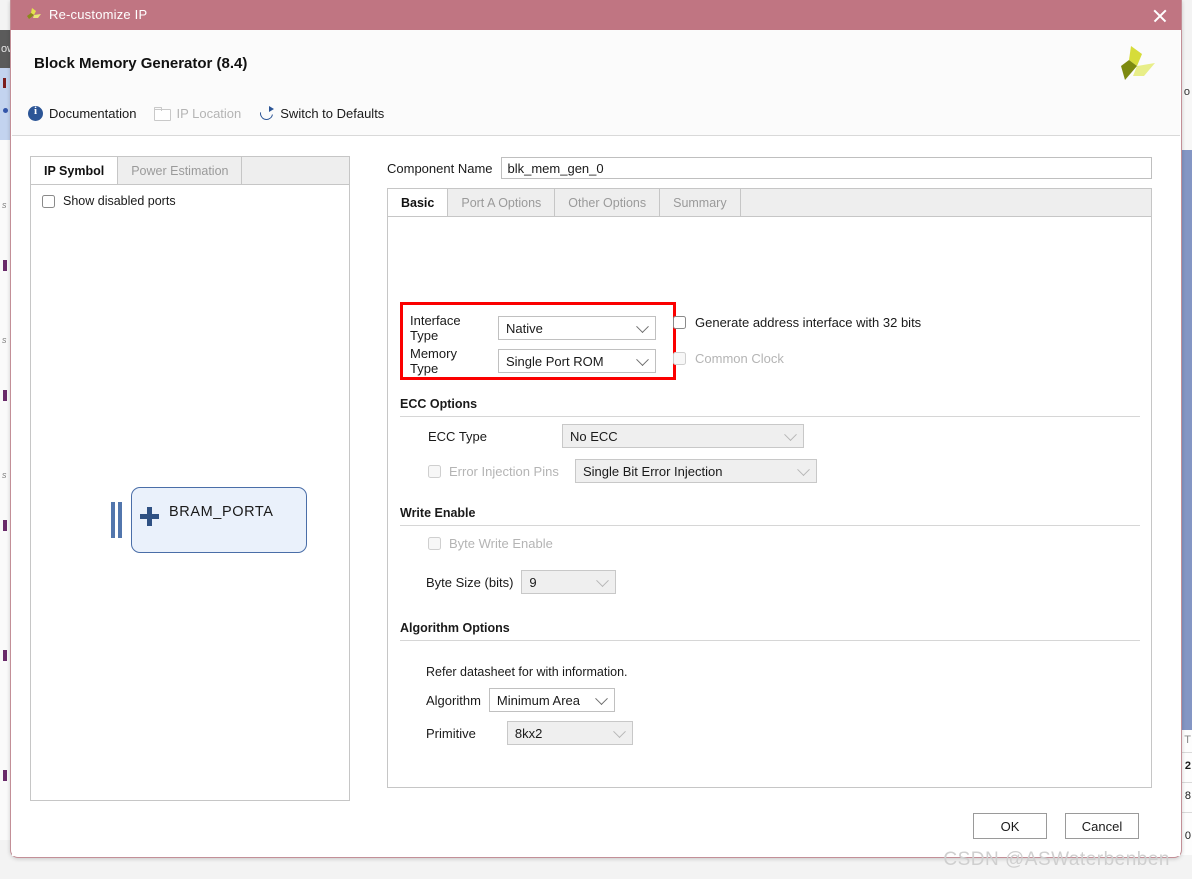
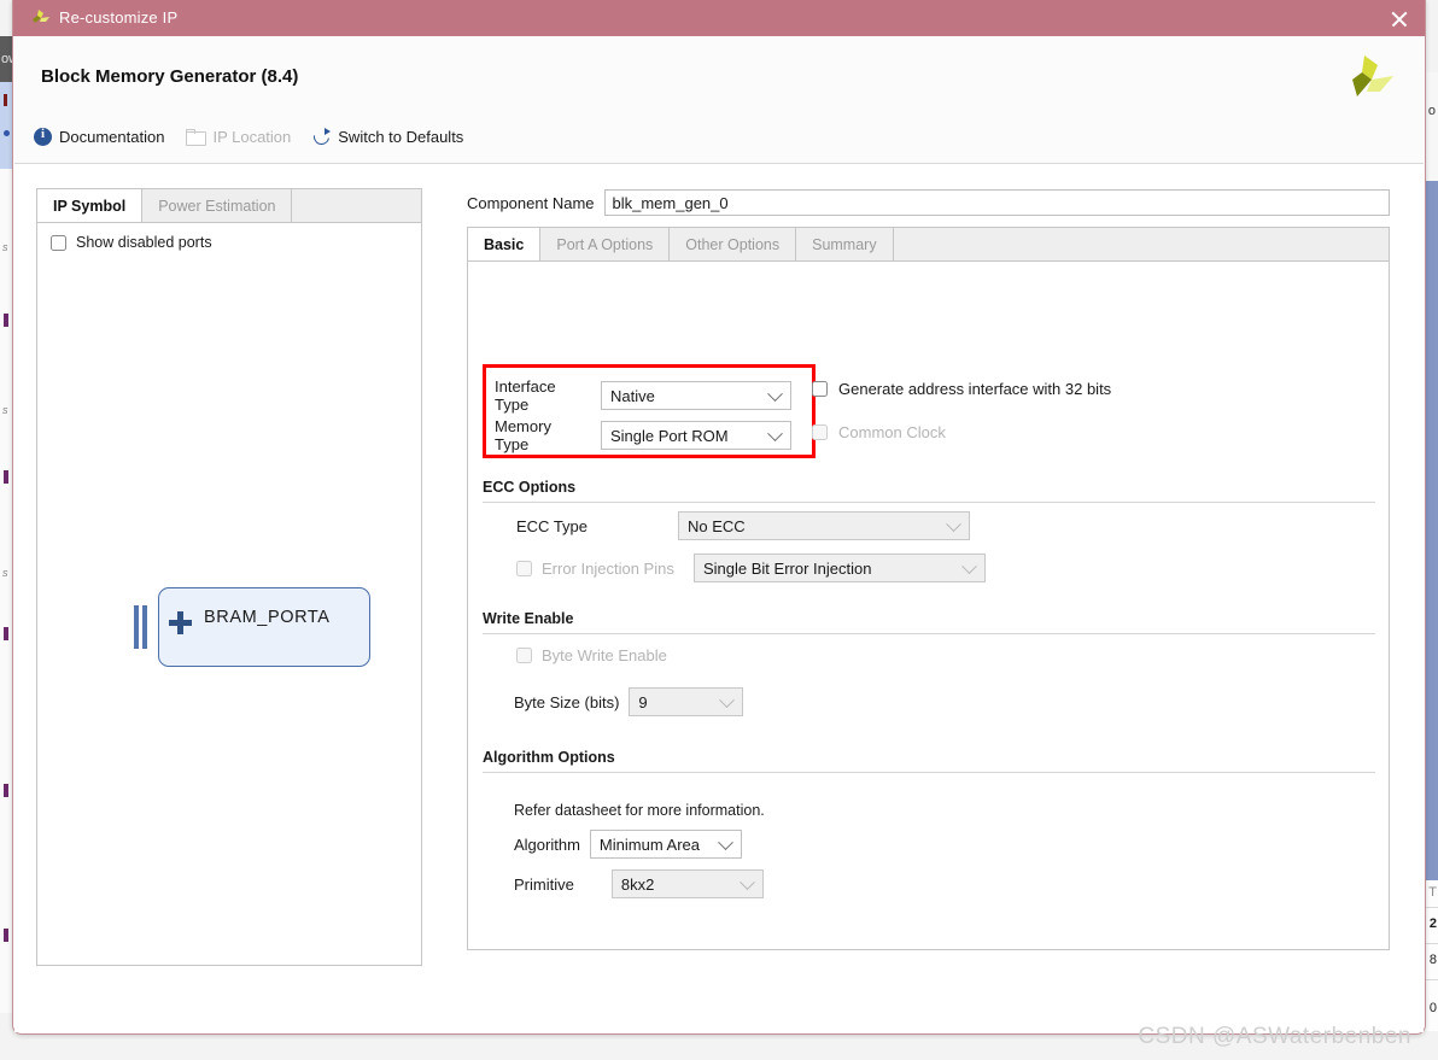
  s
  s
  s
  o
  T
  2
  8
  0
  Re-customize IP
  Block Memory Generator (8.4)
  Documentation
  IP Location
  Switch to Defaults
  IP Symbol
  Power Estimation
  Show disabled ports
  BRAM_PORTA
  Component Name
  blk_mem_gen_0
  Basic
  Port A Options
  Other Options
  Summary
  Interface Type
  Native
  Memory Type
  Single Port ROM
  Generate address interface with 32 bits
  Common Clock
  ECC Options
  ECC Type
  No ECC
  Error Injection Pins
  Single Bit Error Injection
  Write Enable
  Byte Write Enable
  Byte Size (bits)
  9
  Algorithm Options
- Refer datasheet for with information.
+ Refer datasheet for more information.
  Algorithm
  Minimum Area
  Primitive
  8kx2
- OK
- Cancel
  CSDN @ASWaterbenben
